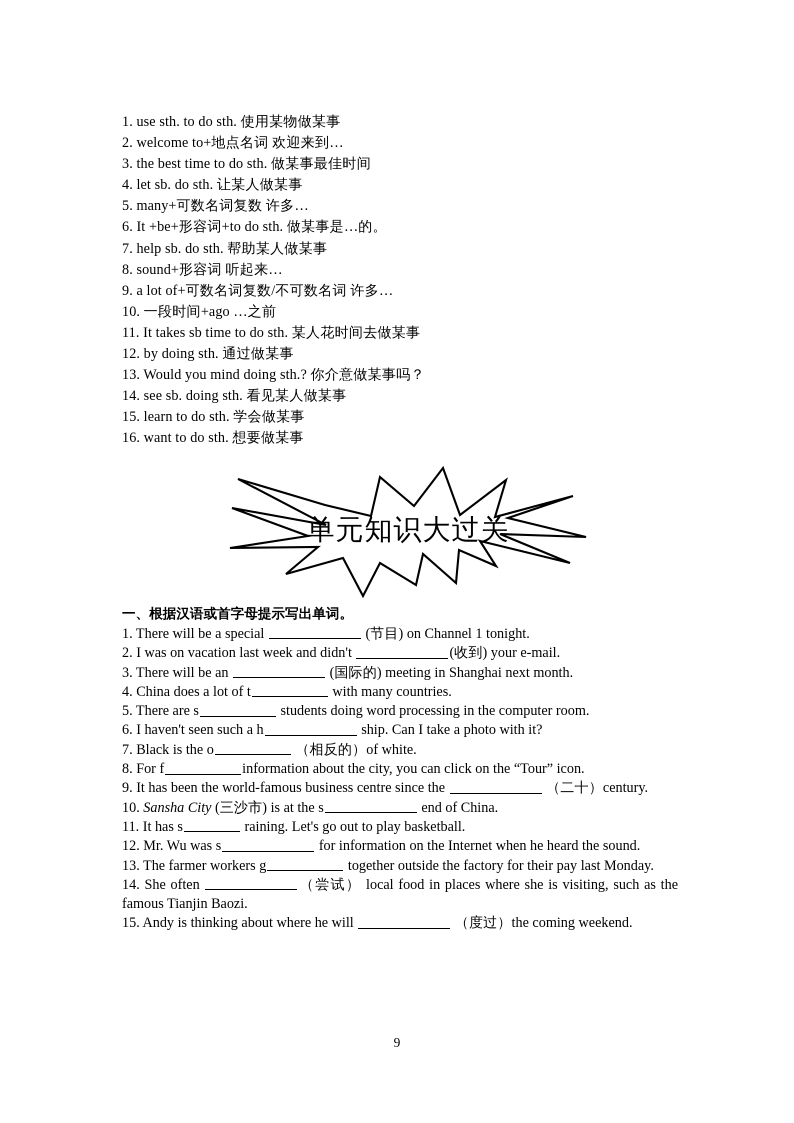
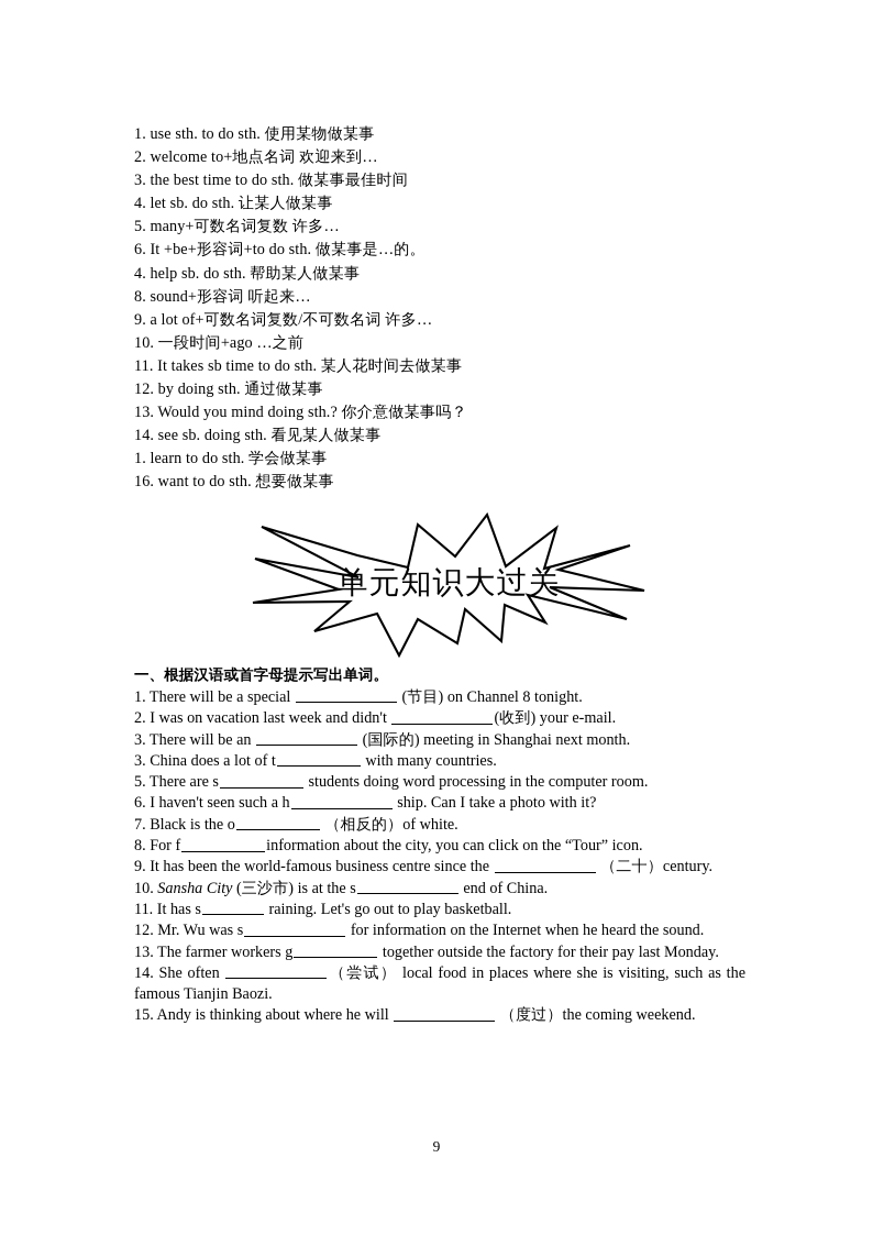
  1. use sth. to do sth. 使用某物做某事
  2. welcome to+地点名词 欢迎来到…
  3. the best time to do sth. 做某事最佳时间
  4. let sb. do sth. 让某人做某事
  5. many+可数名词复数 许多…
  6. It +be+形容词+to do sth. 做某事是…的。
- 7. help sb. do sth. 帮助某人做某事
+ 4. help sb. do sth. 帮助某人做某事
  8. sound+形容词 听起来…
  9. a lot of+可数名词复数/不可数名词 许多…
  10. 一段时间+ago …之前
  11. It takes sb time to do sth. 某人花时间去做某事
  12. by doing sth. 通过做某事
  13. Would you mind doing sth.? 你介意做某事吗？
  14. see sb. doing sth. 看见某人做某事
- 15. learn to do sth. 学会做某事
+ 1. learn to do sth. 学会做某事
  16. want to do sth. 想要做某事
  单元知识大过关
  一、根据汉语或首字母提示写出单词。
- 1. There will be a special (节目) on Channel 1 tonight.
+ 1. There will be a special (节目) on Channel 8 tonight.
  2. I was on vacation last week and didn't (收到) your e-mail.
  3. There will be an (国际的) meeting in Shanghai next month.
- 4. China does a lot of t with many countries.
+ 3. China does a lot of t with many countries.
  5. There are s students doing word processing in the computer room.
  6. I haven't seen such a h ship. Can I take a photo with it?
  7. Black is the o （相反的）of white.
  8. For f information about the city, you can click on the “Tour” icon.
  9. It has been the world-famous business centre since the （二十）century.
  10. Sansha City (三沙市) is at the s end of China.
  11. It has s raining. Let's go out to play basketball.
  12. Mr. Wu was s for information on the Internet when he heard the sound.
  13. The farmer workers g together outside the factory for their pay last Monday.
  14. She often （尝试） local food in places where she is visiting, such as the famous Tianjin Baozi.
  15. Andy is thinking about where he will （度过）the coming weekend.
  9
